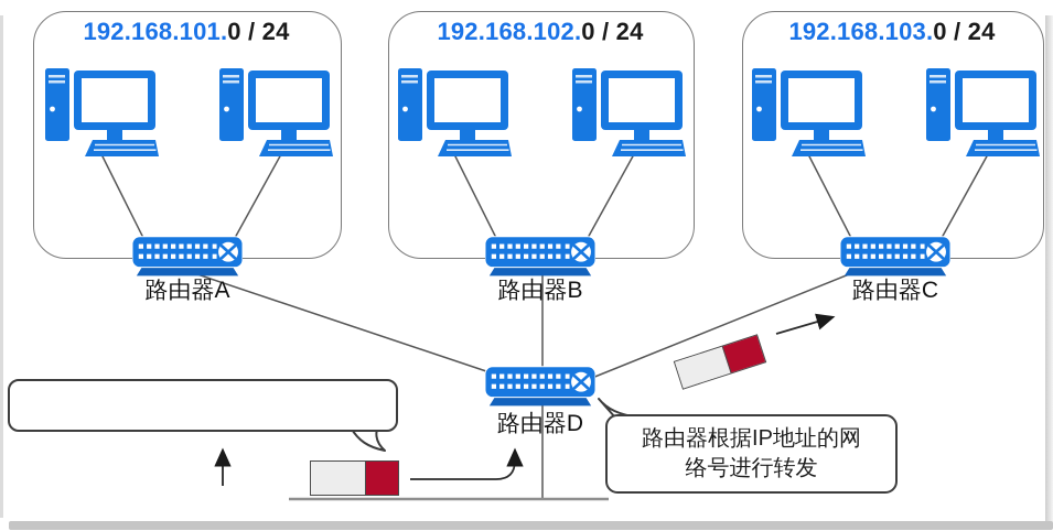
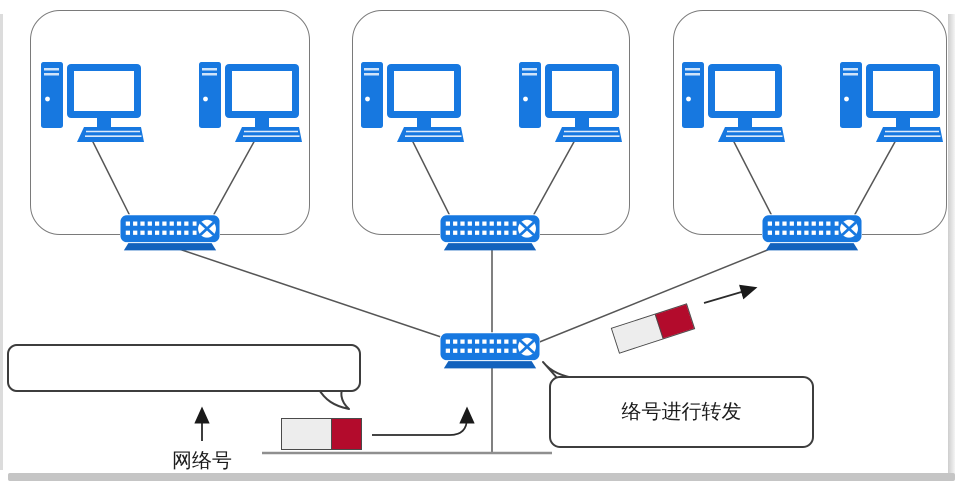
- 192.168.101.0 / 24
- 192.168.102.0 / 24
- 192.168.103.0 / 24
- 路由器A
- 路由器B
- 路由器C
- 路由器D
- 路由器根据IP地址的网
  络号进行转发
+ 网络号
